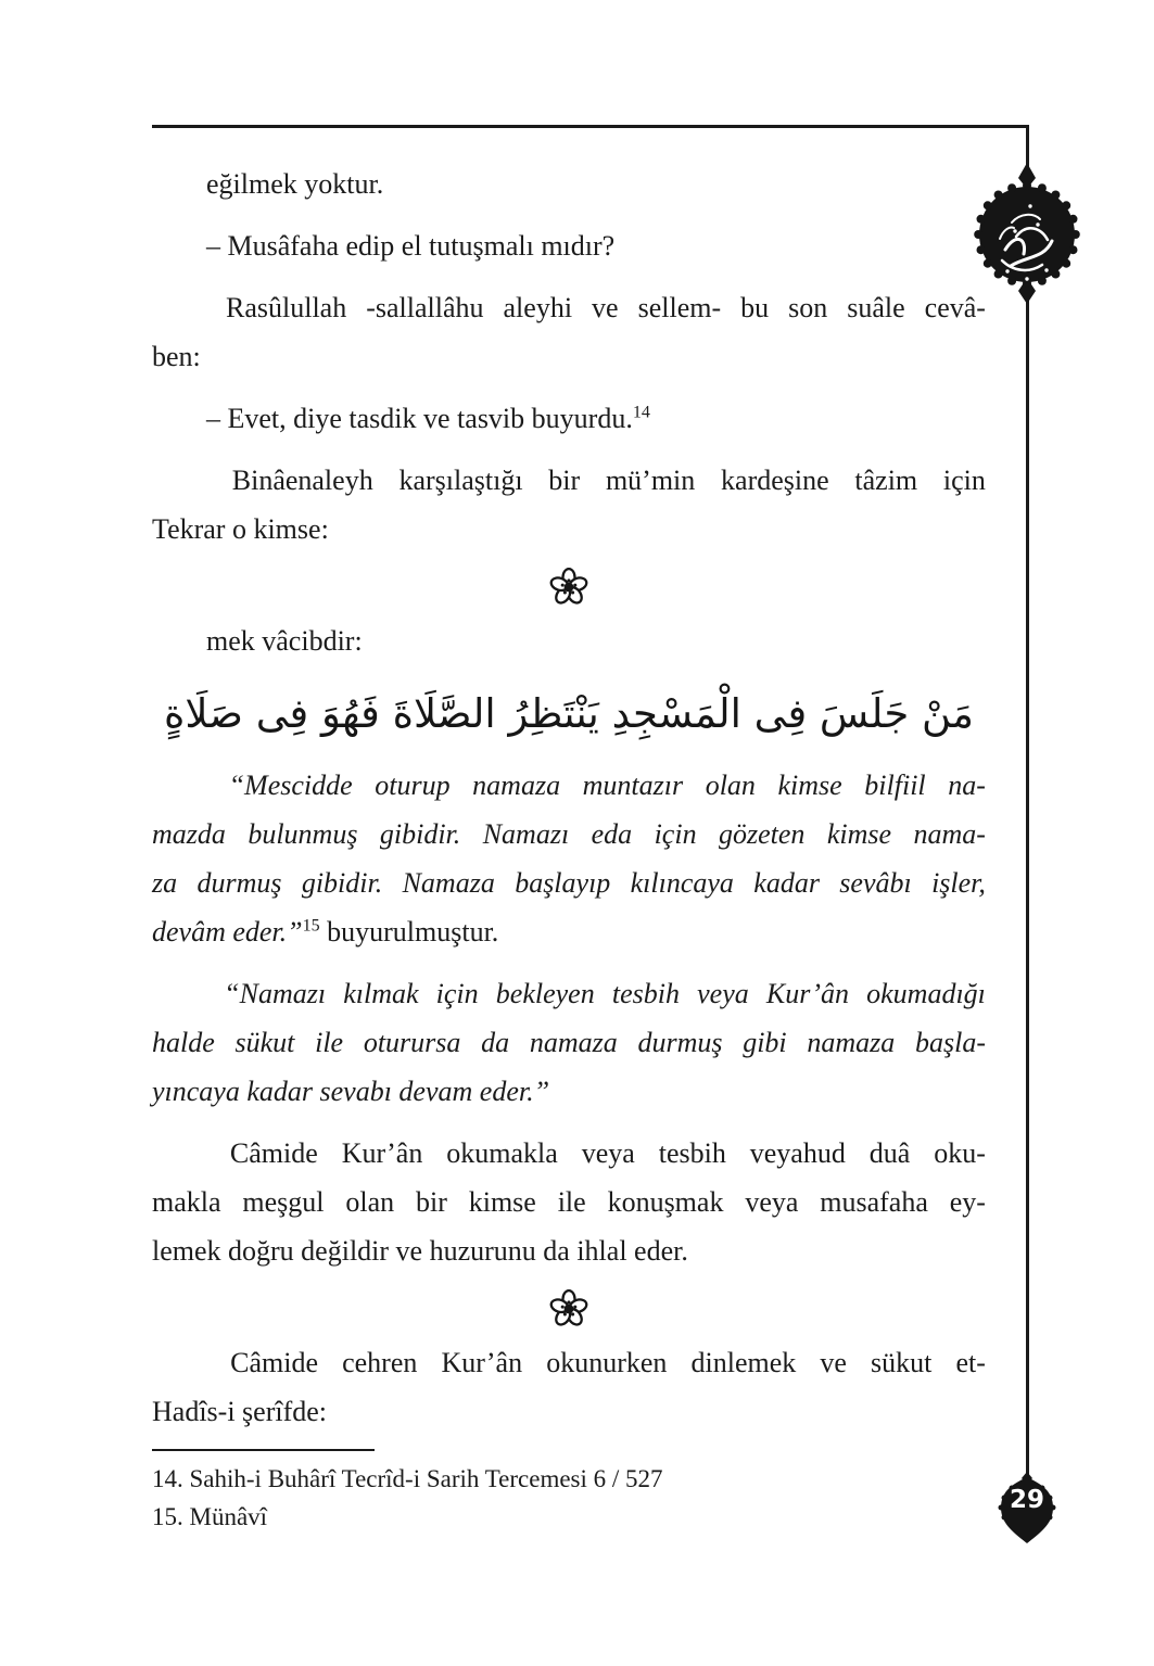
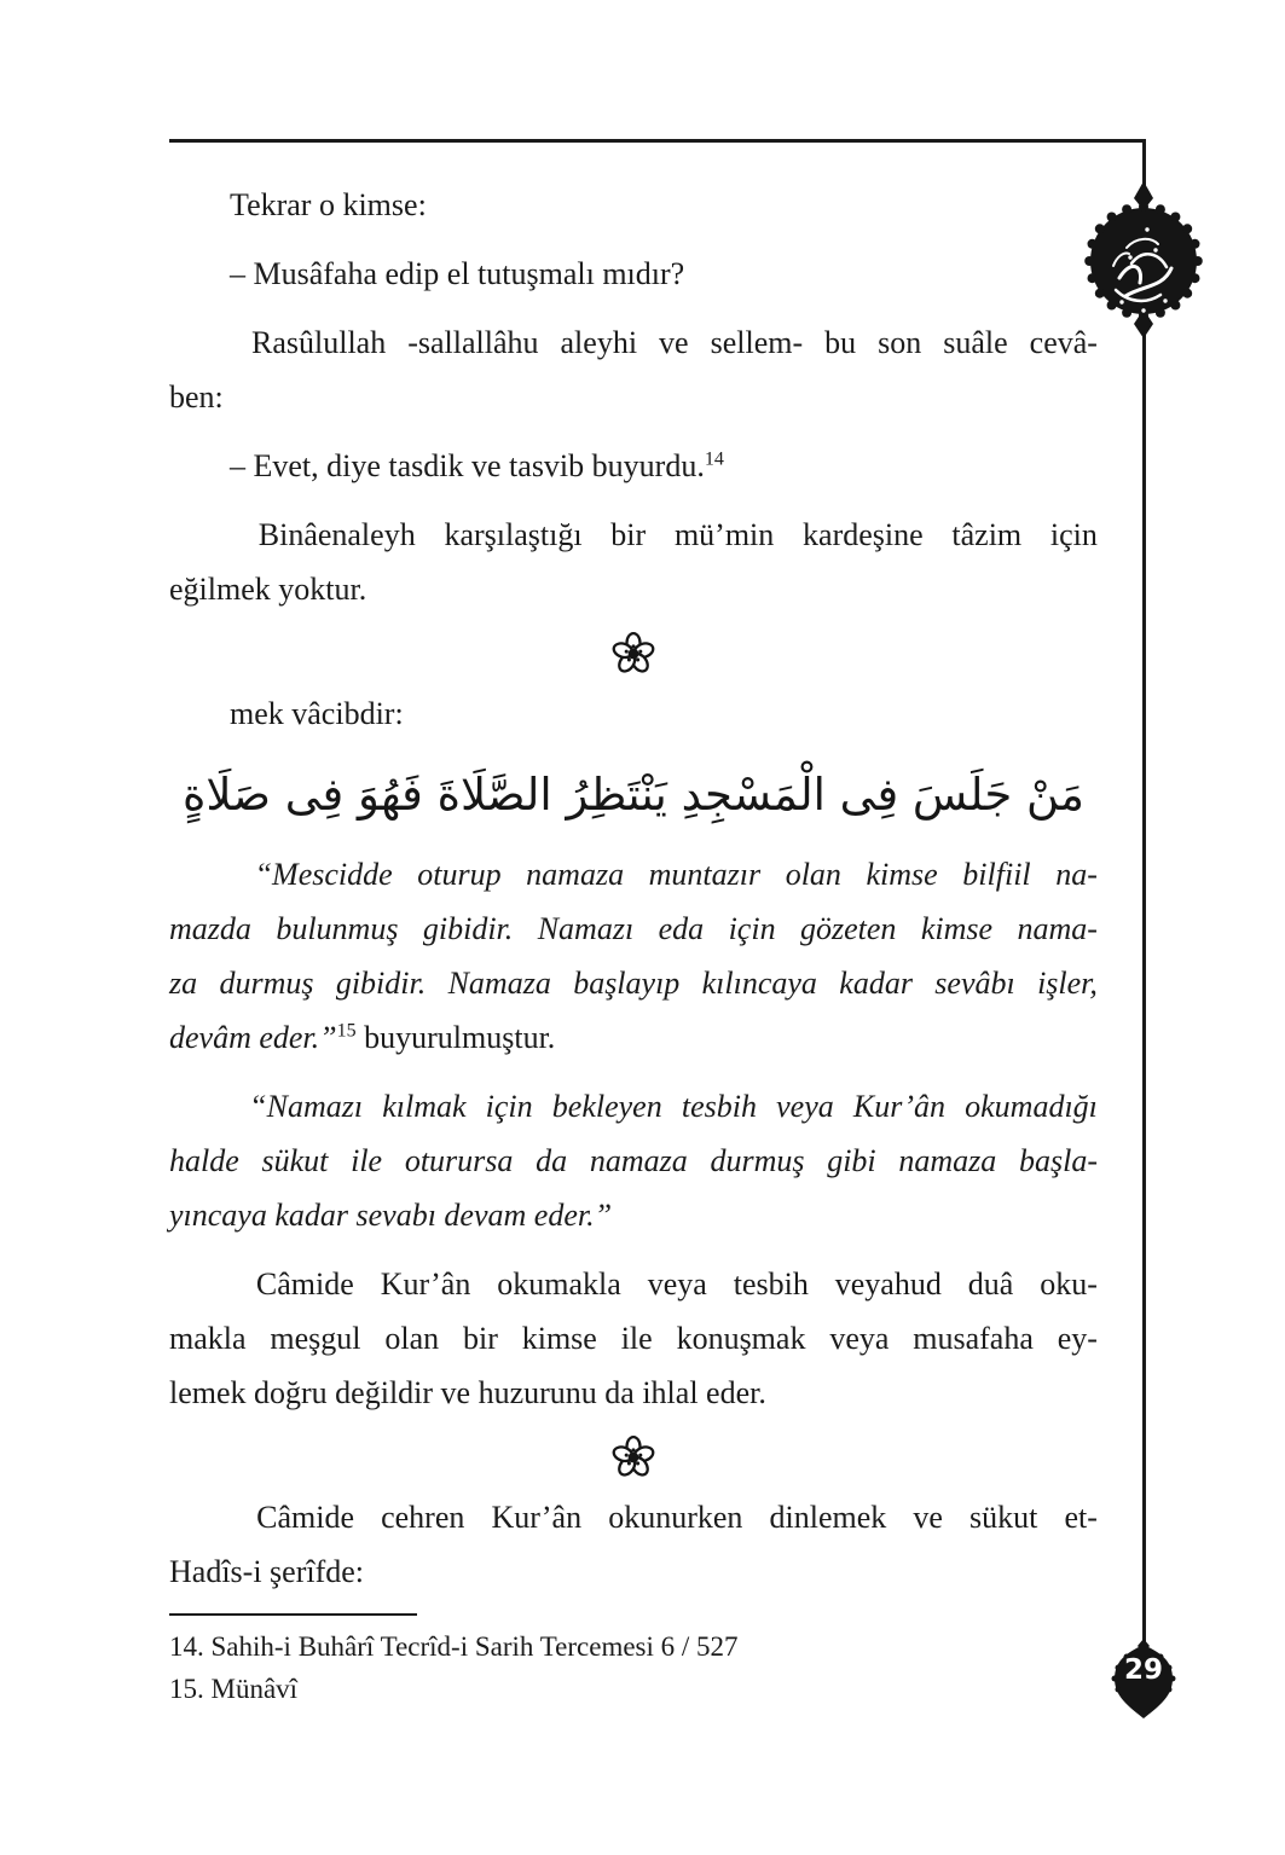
- eğilmek yoktur.
+ Tekrar o kimse:
  – Musâfaha edip el tutuşmalı mıdır?
  Rasûlullah
  -sallallâhu
  aleyhi
  ve
  sellem-
  bu
  son
  suâle
  cevâ-
  ben:
  – Evet, diye tasdik ve tasvib buyurdu.14
  Binâenaleyh
  karşılaştığı
  bir
  mü’min
  kardeşine
  tâzim
  için
- Tekrar o kimse:
+ eğilmek yoktur.
  mek vâcibdir:
  مَنْ جَلَسَ فِى الْمَسْجِدِ يَنْتَظِرُ الصَّلَاةَ فَهُوَ فِى صَلَاةٍ
  “Mescidde
  oturup
  namaza
  muntazır
  olan
  kimse
  bilfiil
  na-
  mazda
  bulunmuş
  gibidir.
  Namazı
  eda
  için
  gözeten
  kimse
  nama-
  za
  durmuş
  gibidir.
  Namaza
  başlayıp
  kılıncaya
  kadar
  sevâbı
  işler,
  devâm eder.”15 buyurulmuştur.
  “Namazı
  kılmak
  için
  bekleyen
  tesbih
  veya
  Kur’ân
  okumadığı
  halde
  sükut
  ile
  oturursa
  da
  namaza
  durmuş
  gibi
  namaza
  başla-
  yıncaya kadar sevabı devam eder.”
  Câmide
  Kur’ân
  okumakla
  veya
  tesbih
  veyahud
  duâ
  oku-
  makla
  meşgul
  olan
  bir
  kimse
  ile
  konuşmak
  veya
  musafaha
  ey-
  lemek doğru değildir ve huzurunu da ihlal eder.
  Câmide
  cehren
  Kur’ân
  okunurken
  dinlemek
  ve
  sükut
  et-
  Hadîs-i şerîfde:
  14. Sahih-i Buhârî Tecrîd-i Sarih Tercemesi 6 / 527
  15. Münâvî
  29
